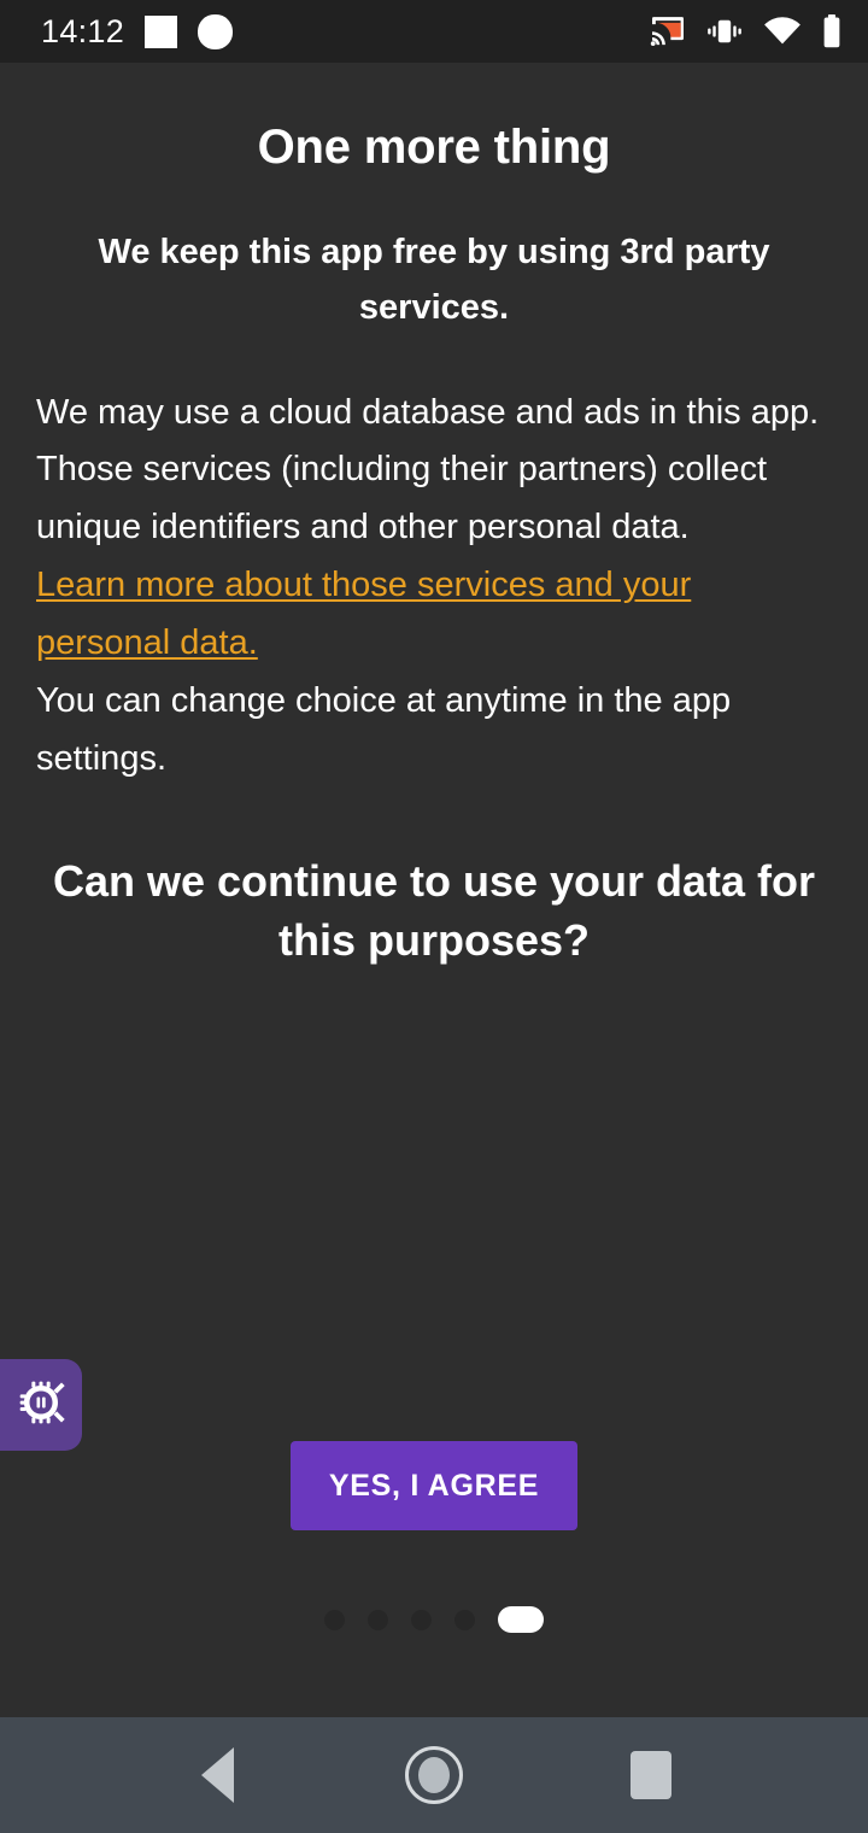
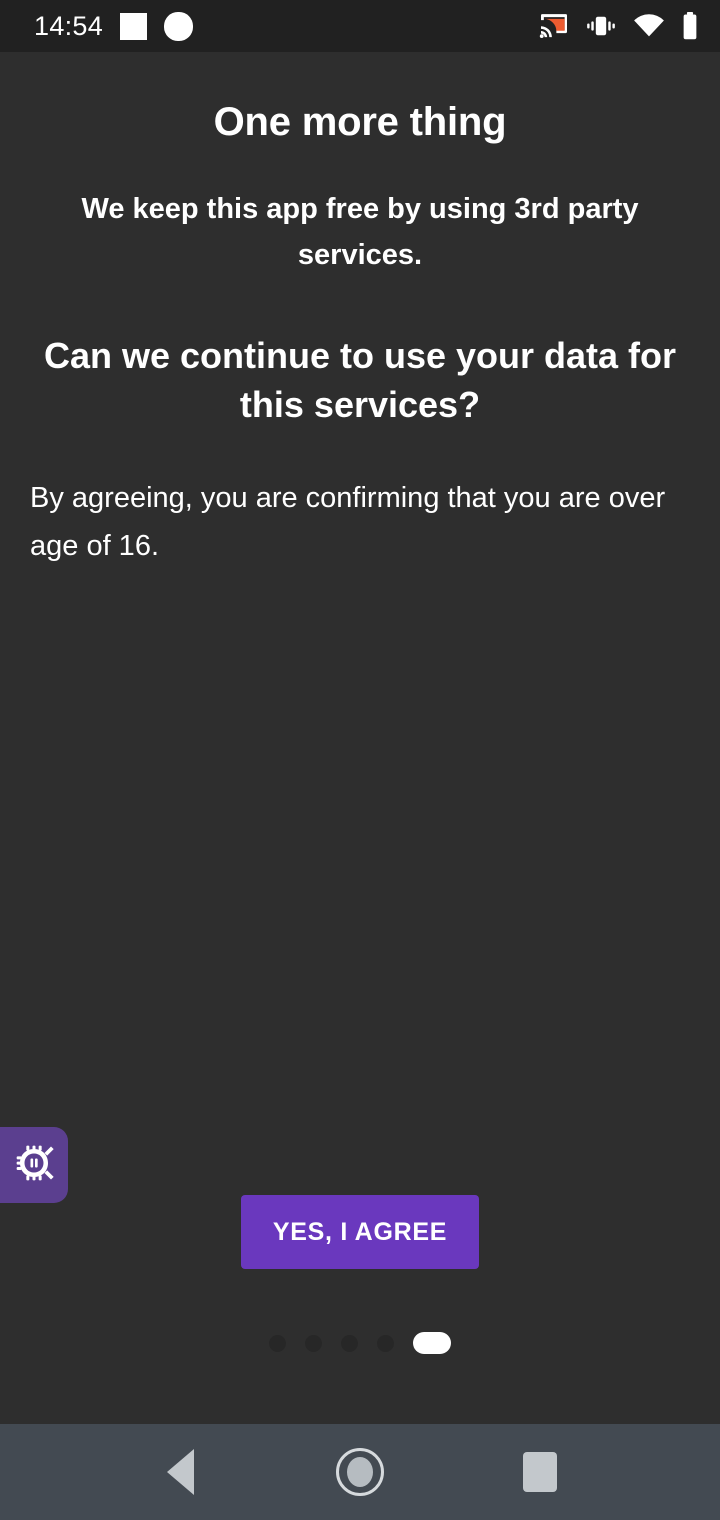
- 14:12
+ 14:54
  One more thing
  We keep this app free by using 3rd party services.
- We may use a cloud database and ads in this app. Those services (including their partners) collect unique identifiers and other personal data.
- Learn more about those services and your personal data.
- You can change choice at anytime in the app settings.
- Can we continue to use your data for this purposes?
+ Can we continue to use your data for this services?
+ By agreeing, you are confirming that you are over age of 16.
  YES, I AGREE
